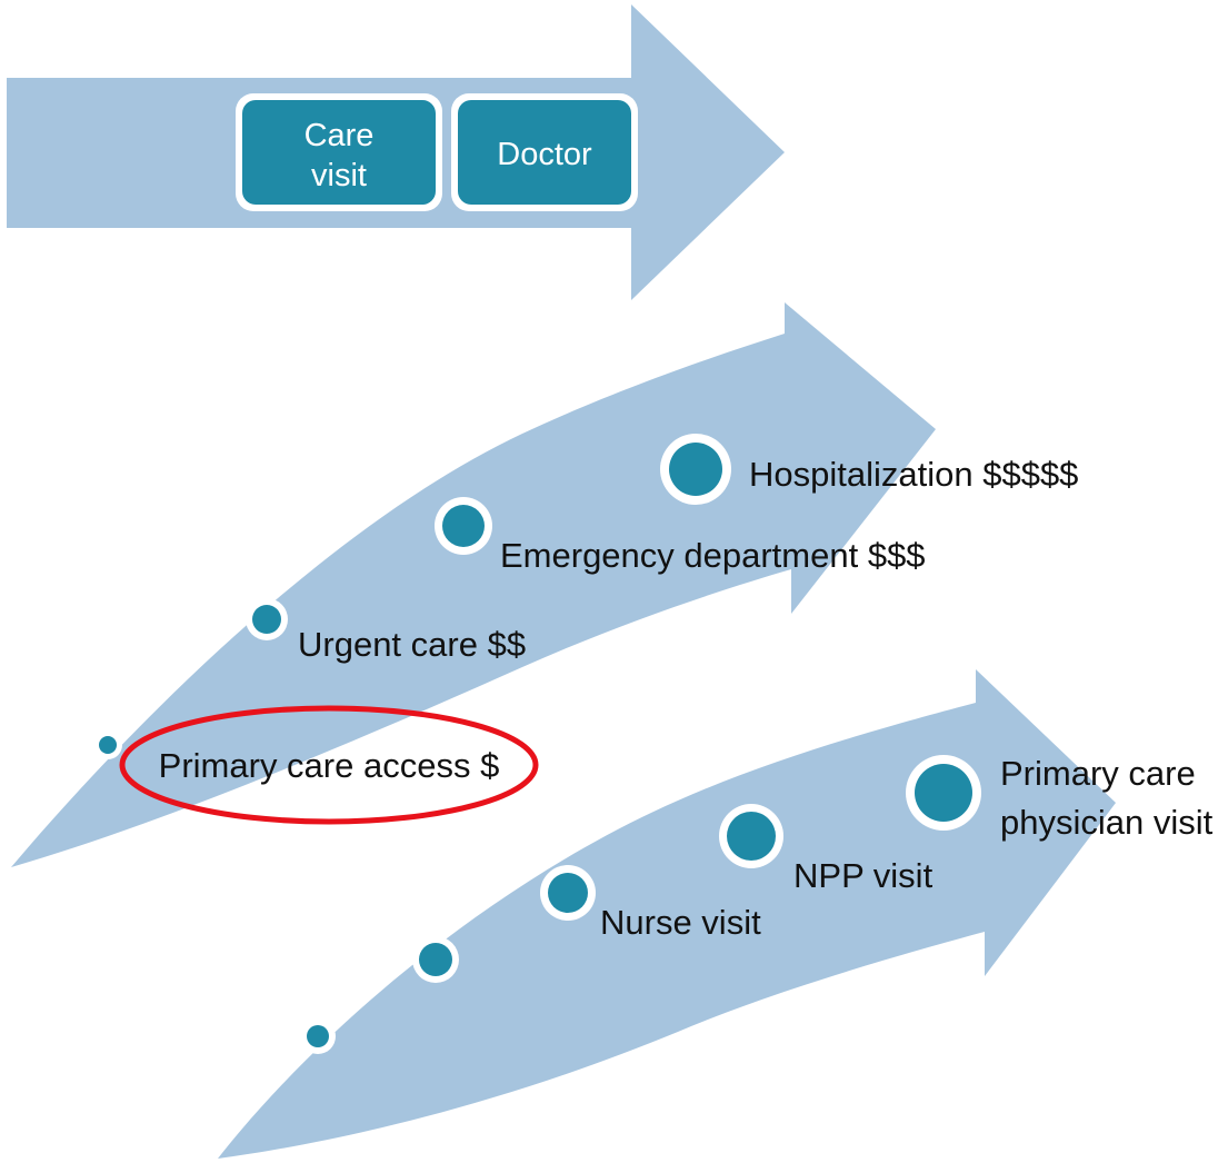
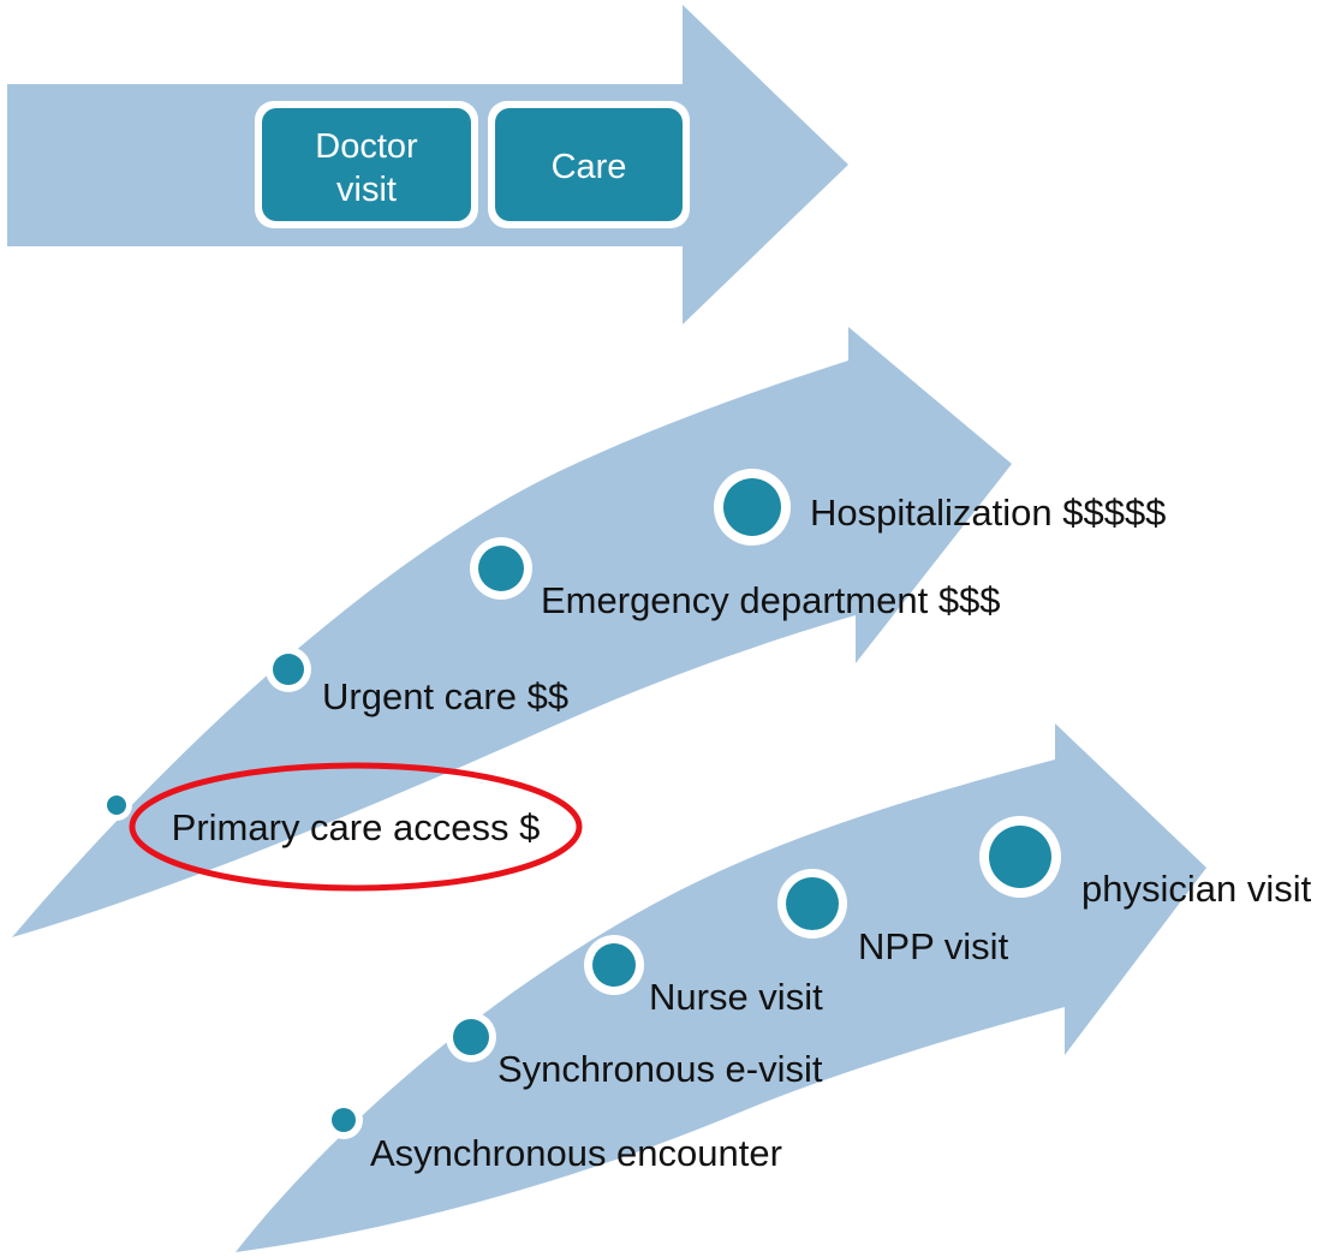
- Care
+ Doctor
  visit
- Doctor
+ Care
  Urgent care $$
  Emergency department $$$
  Hospitalization $$$$$
  Primary care access $
+ Asynchronous encounter
+ Synchronous e-visit
  Nurse visit
  NPP visit
- Primary care
  physician visit
